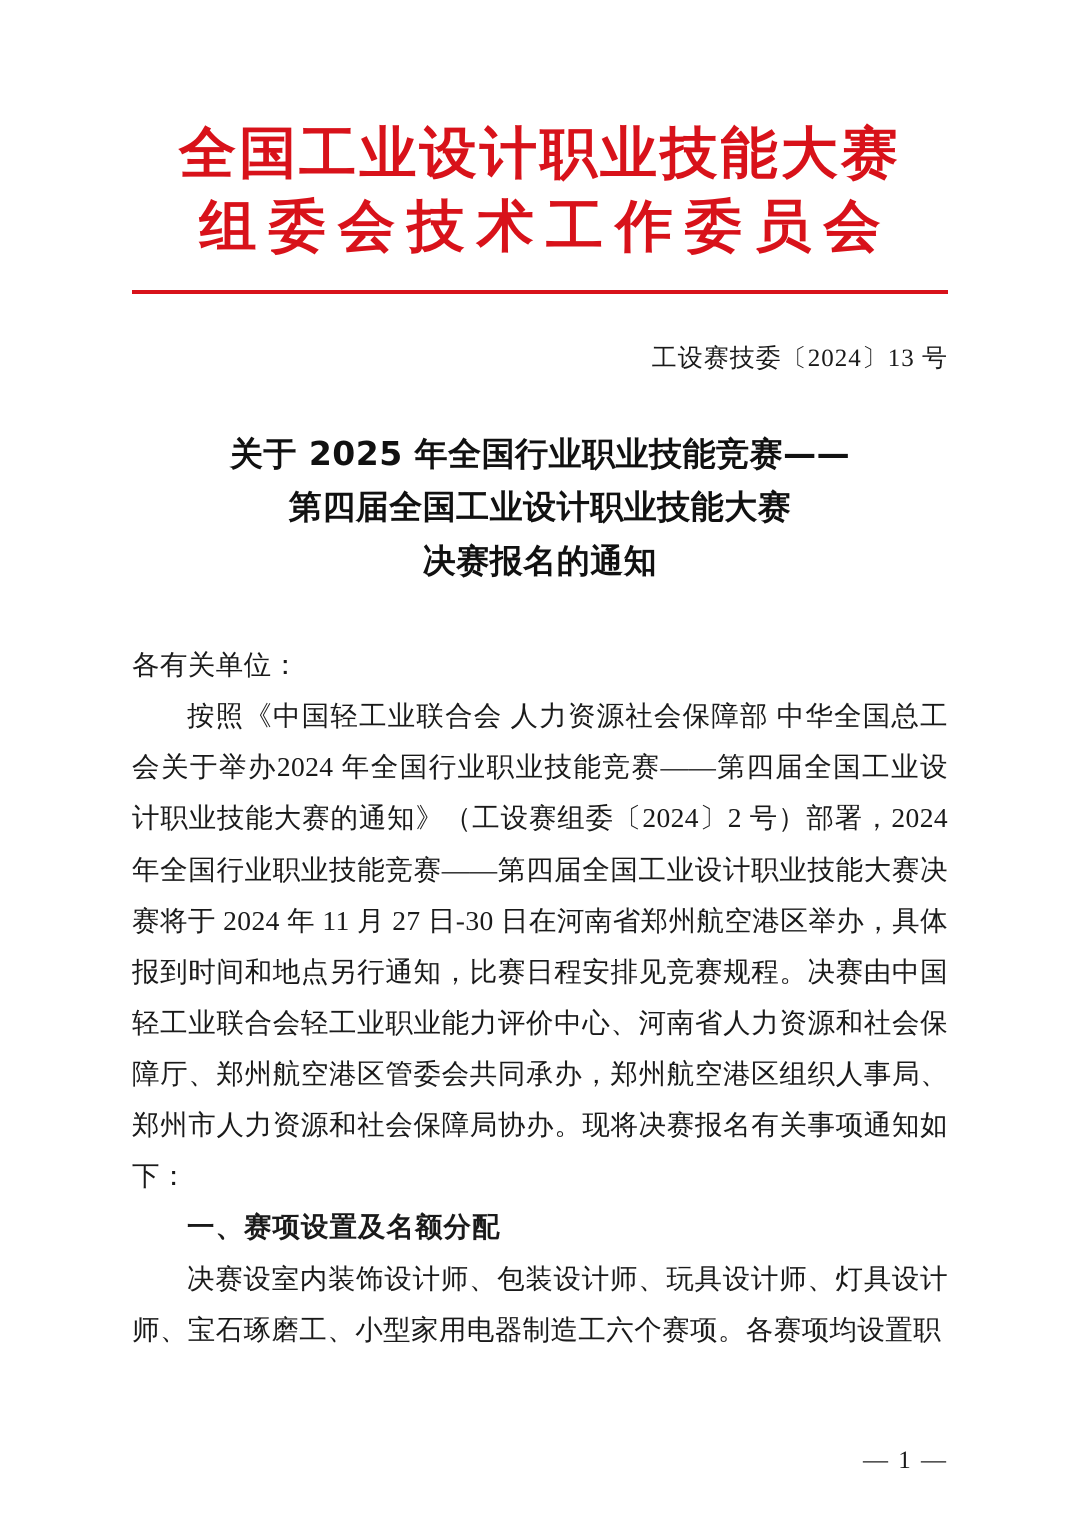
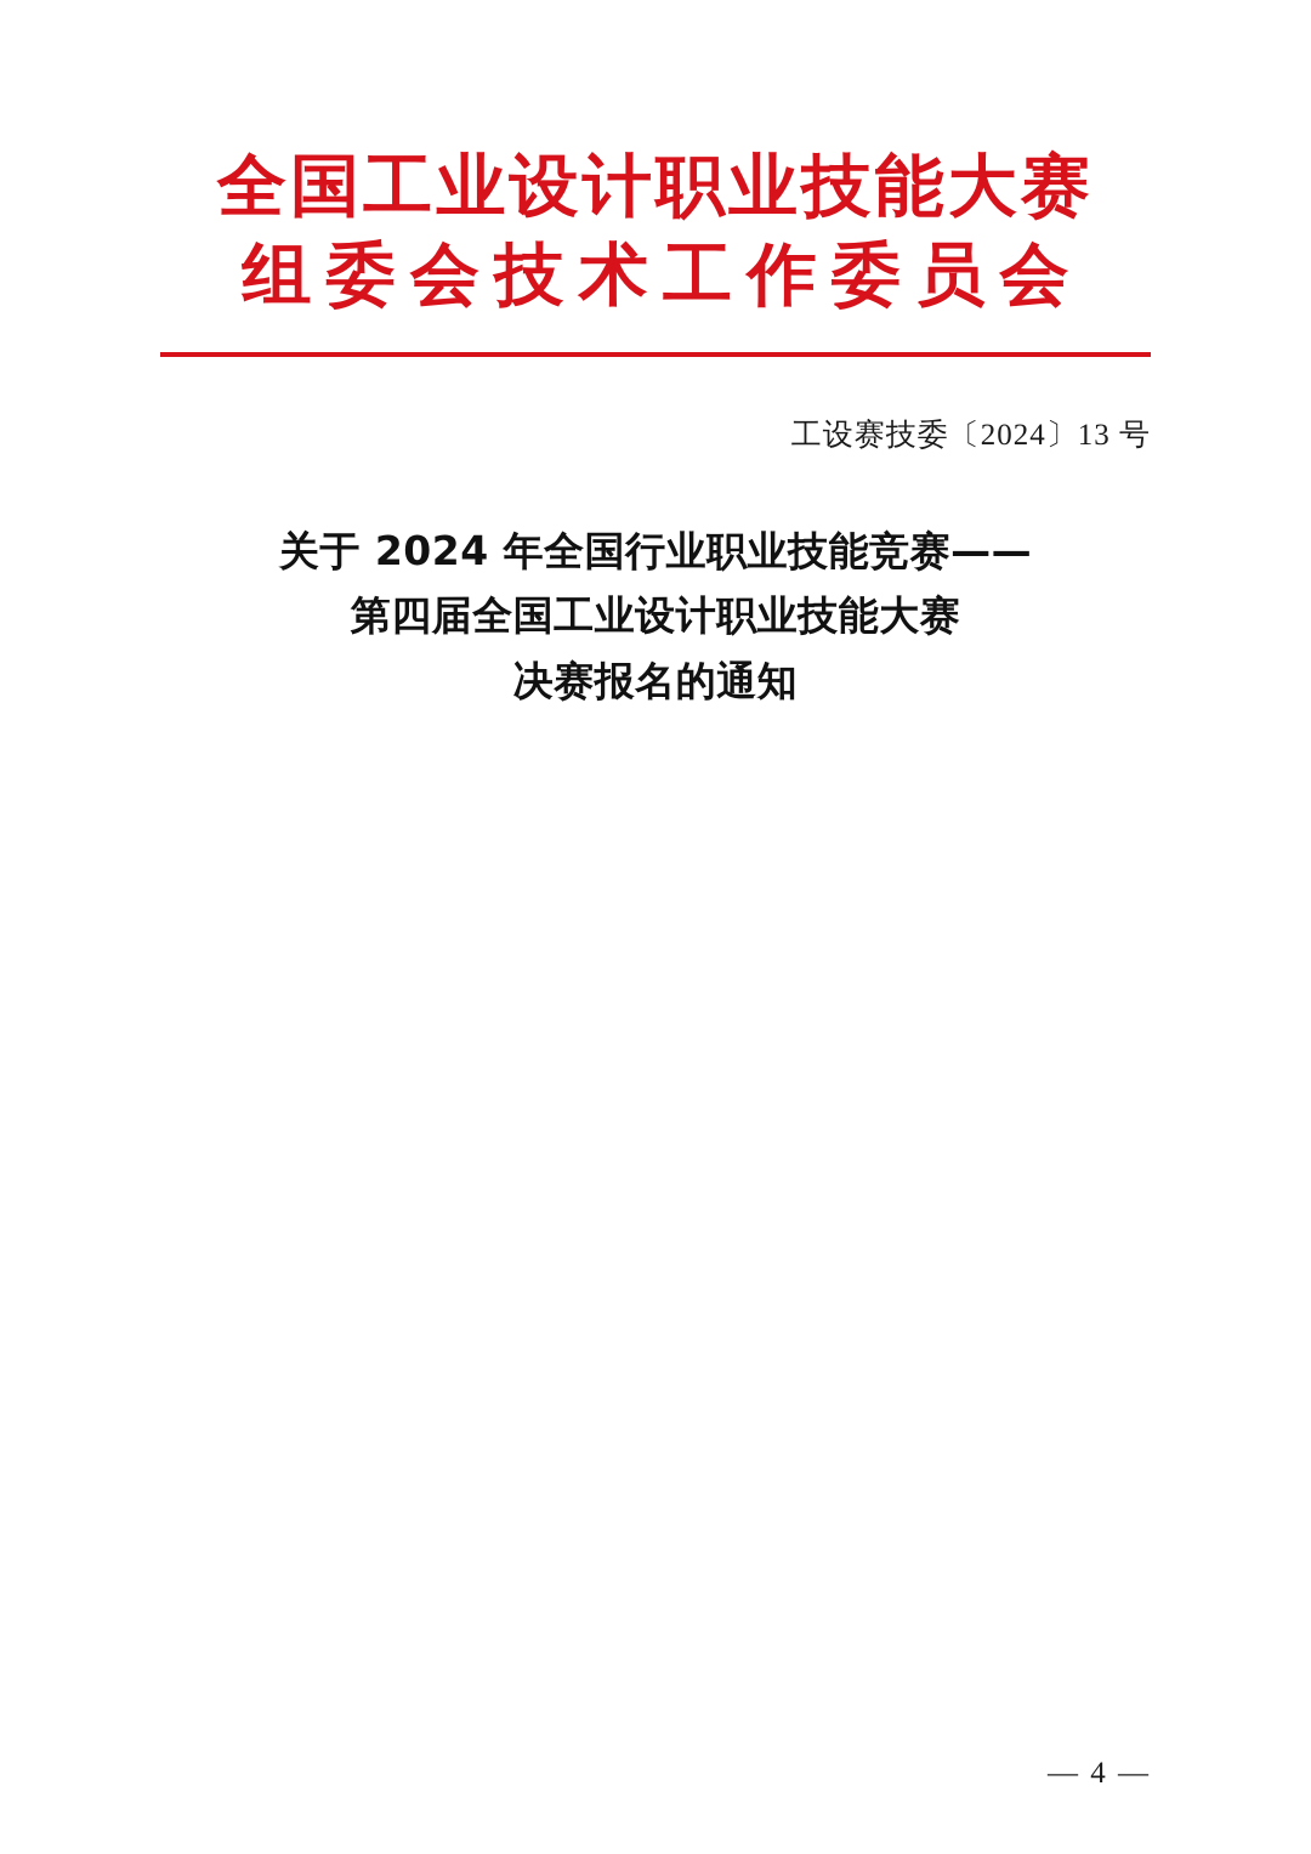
  全国工业设计职业技能大赛
  组委会技术工作委员会
  工设赛技委〔2024〕13 号
- 关于 2025 年全国行业职业技能竞赛——
+ 关于 2024 年全国行业职业技能竞赛——
  第四届全国工业设计职业技能大赛
  决赛报名的通知
- 各有关单位：
- 按照《中国轻工业联合会 人力资源社会保障部 中华全国总工会关于举办2024 年全国行业职业技能竞赛——第四届全国工业设计职业技能大赛的通知》（工设赛组委〔2024〕2 号）部署，2024 年全国行业职业技能竞赛——第四届全国工业设计职业技能大赛决赛将于 2024 年 11 月 27 日-30 日在河南省郑州航空港区举办，具体报到时间和地点另行通知，比赛日程安排见竞赛规程。决赛由中国轻工业联合会轻工业职业能力评价中心、河南省人力资源和社会保障厅、郑州航空港区管委会共同承办，郑州航空港区组织人事局、郑州市人力资源和社会保障局协办。现将决赛报名有关事项通知如下：
- 一、赛项设置及名额分配
- 决赛设室内装饰设计师、包装设计师、玩具设计师、灯具设计师、宝石琢磨工、小型家用电器制造工六个赛项。各赛项均设置职
- — 1 —
+ — 4 —
